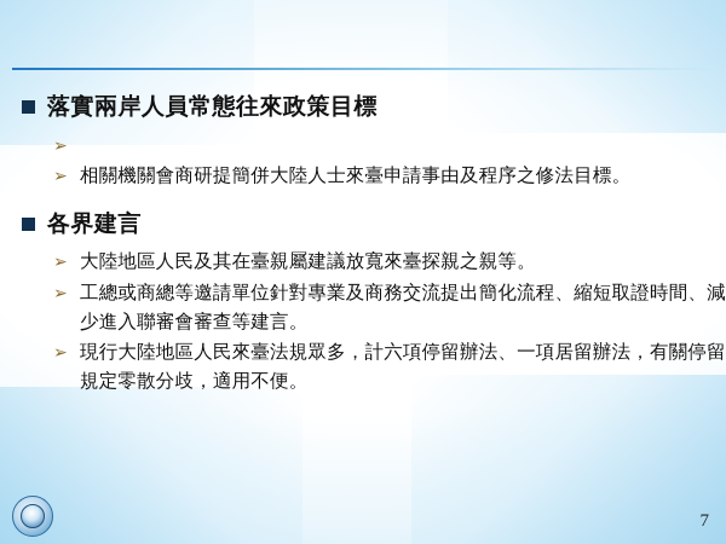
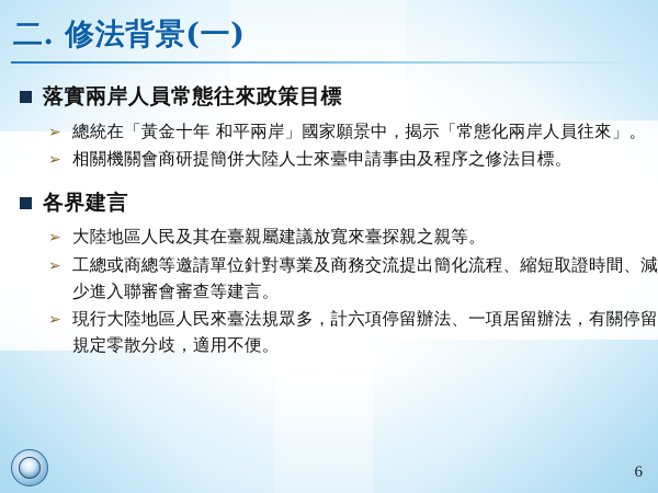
+ 二. 修法背景(一)
  落實兩岸人員常態往來政策目標
  ➢
+ 總統在「黃金十年 和平兩岸」國家願景中，揭示「常態化兩岸人員往來」。
  ➢
  相關機關會商研提簡併大陸人士來臺申請事由及程序之修法目標。
  各界建言
  ➢
  大陸地區人民及其在臺親屬建議放寬來臺探親之親等。
  ➢
  工總或商總等邀請單位針對專業及商務交流提出簡化流程、縮短取證時間、減少進入聯審會審查等建言。
  ➢
  現行大陸地區人民來臺法規眾多，計六項停留辦法、一項居留辦法，有關停留規定零散分歧，適用不便。
- 7
+ 6
